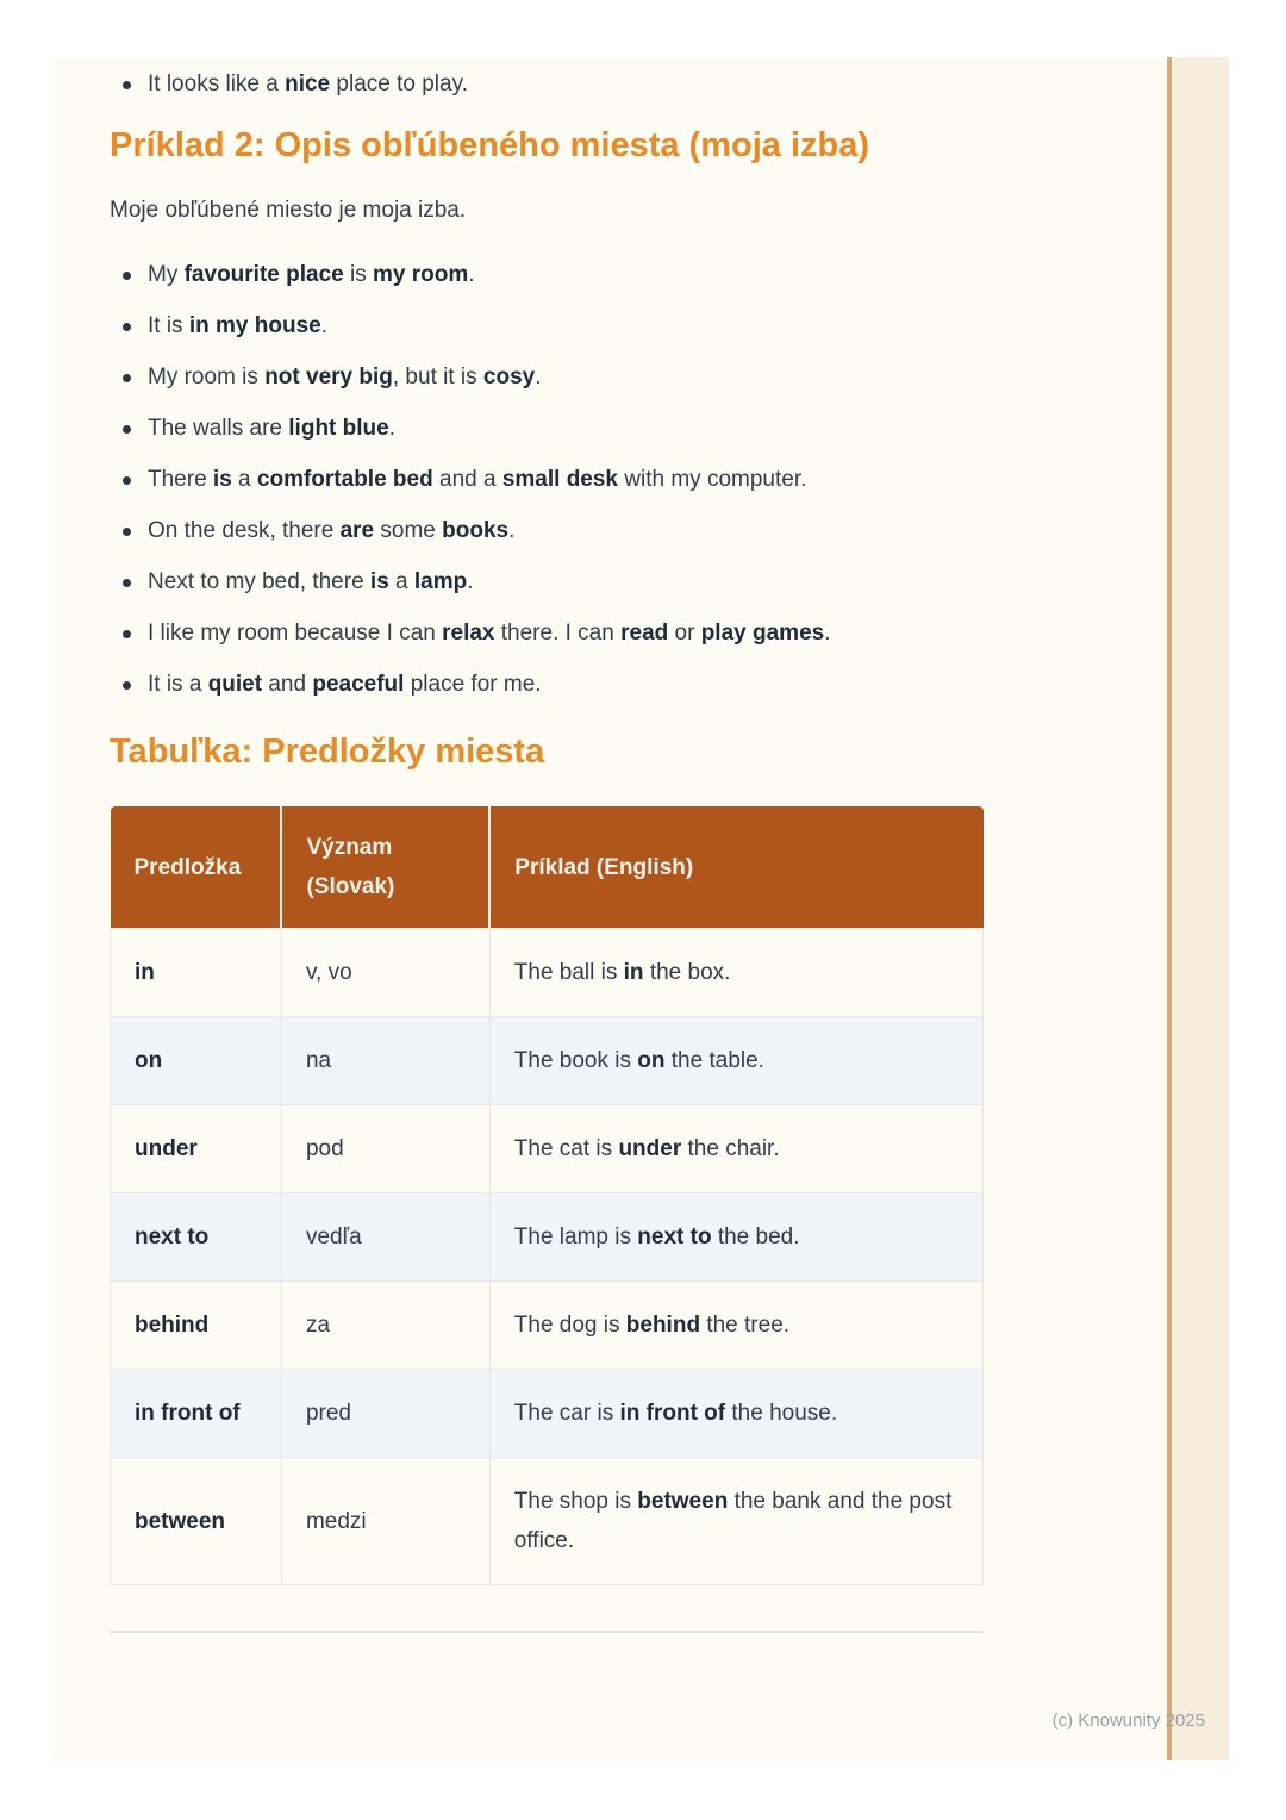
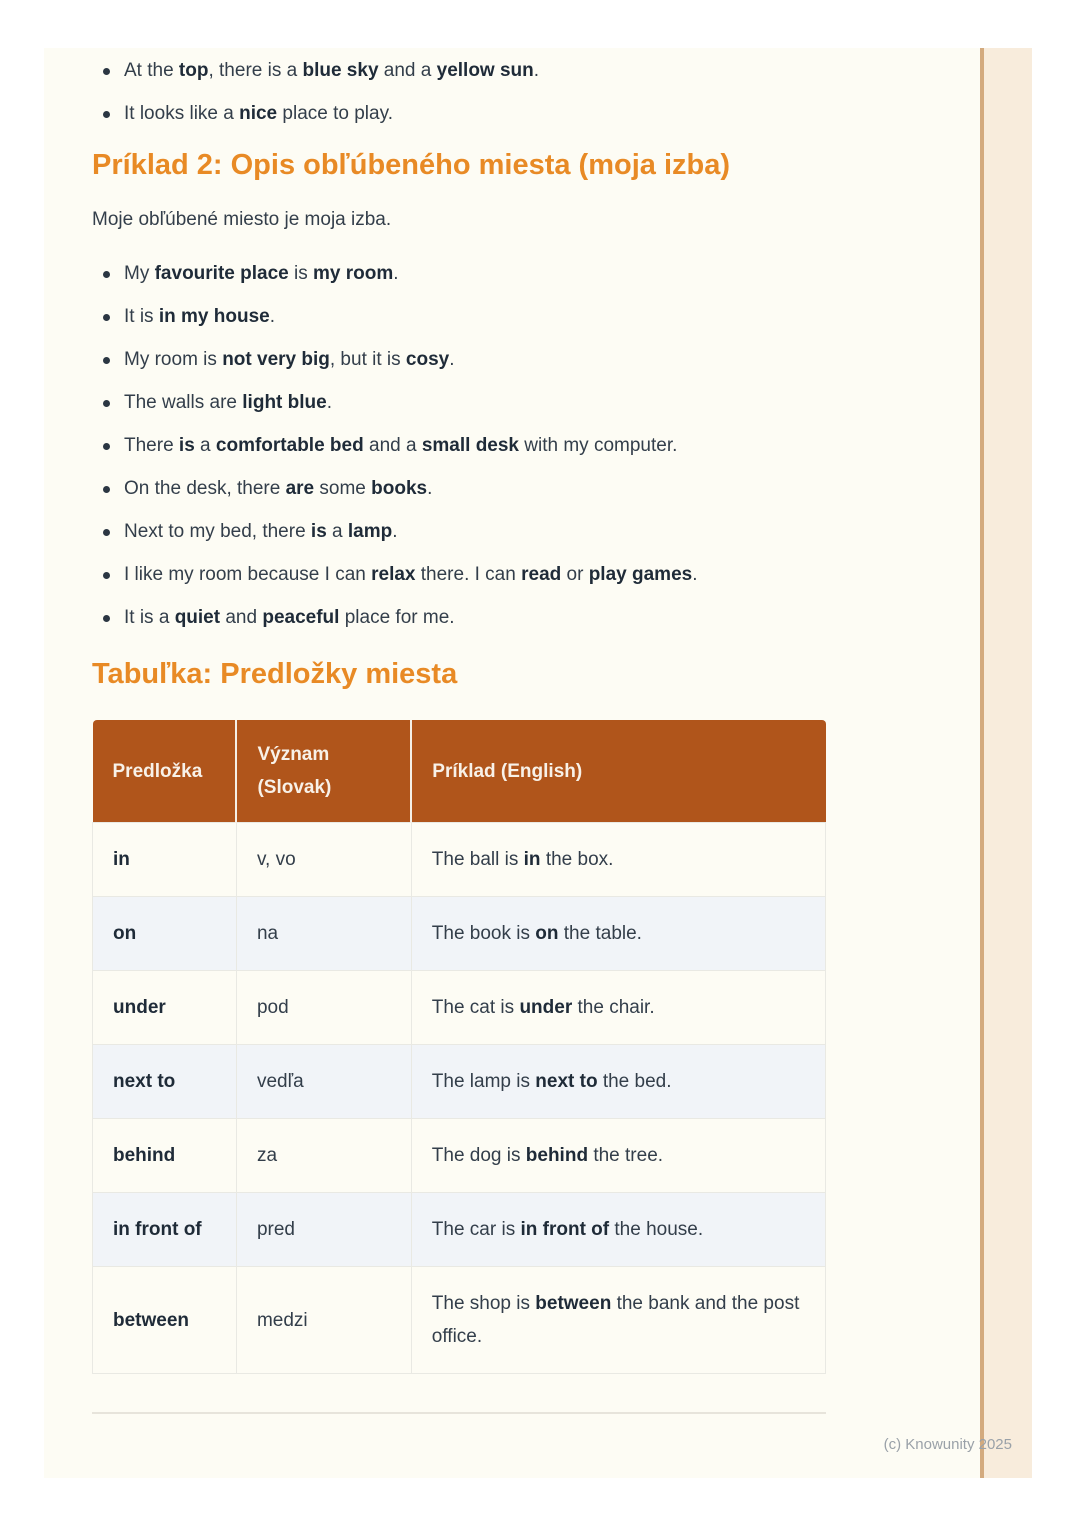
+ At the top, there is a blue sky and a yellow sun.
  It looks like a nice place to play.
  Príklad 2: Opis obľúbeného miesta (moja izba)
  Moje obľúbené miesto je moja izba.
  My favourite place is my room.
  It is in my house.
  My room is not very big, but it is cosy.
  The walls are light blue.
  There is a comfortable bed and a small desk with my computer.
  On the desk, there are some books.
  Next to my bed, there is a lamp.
  I like my room because I can relax there. I can read or play games.
  It is a quiet and peaceful place for me.
  Tabuľka: Predložky miesta
  Predložka	Význam (Slovak)	Príklad (English)
  in	v, vo	The ball is in the box.
  on	na	The book is on the table.
  under	pod	The cat is under the chair.
  next to	vedľa	The lamp is next to the bed.
  behind	za	The dog is behind the tree.
  in front of	pred	The car is in front of the house.
  between	medzi	The shop is between the bank and the post office.
  (c) Knowunity 2025
